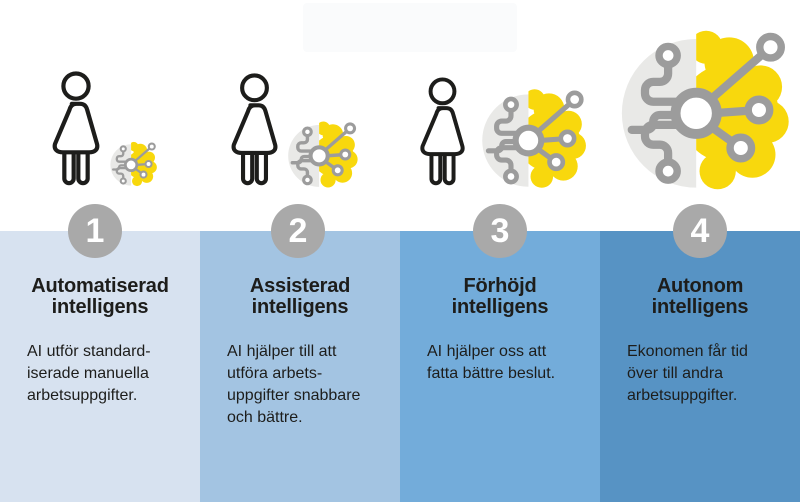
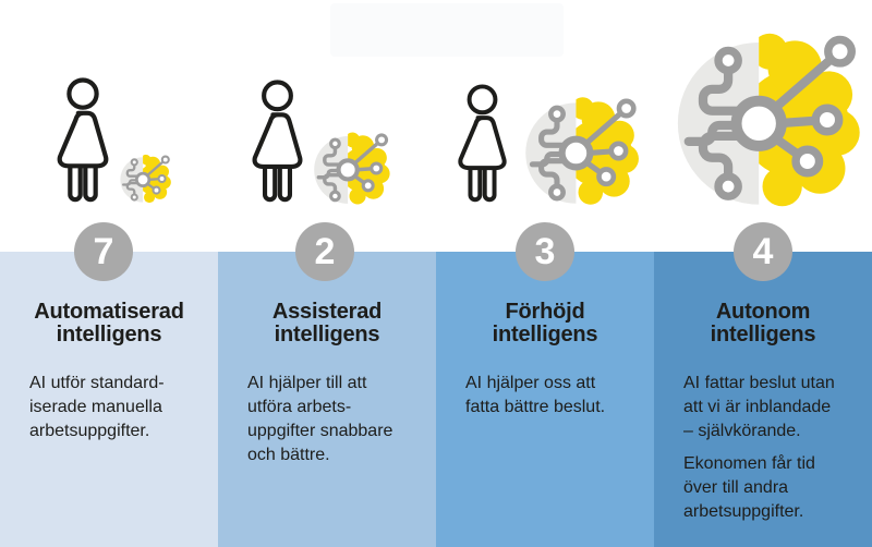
  Automatiserad
  intelligens
  AI utför standard-
  iserade manuella
  arbetsuppgifter.
  Assisterad
  intelligens
  AI hjälper till att
  utföra arbets-
  uppgifter snabbare
  och bättre.
  Förhöjd
  intelligens
  AI hjälper oss att
  fatta bättre beslut.
  Autonom
  intelligens
+ AI fattar beslut utan
+ att vi är inblandade
+ – självkörande.
  Ekonomen får tid
  över till andra
  arbetsuppgifter.
- 1
+ 7
  2
  3
  4
